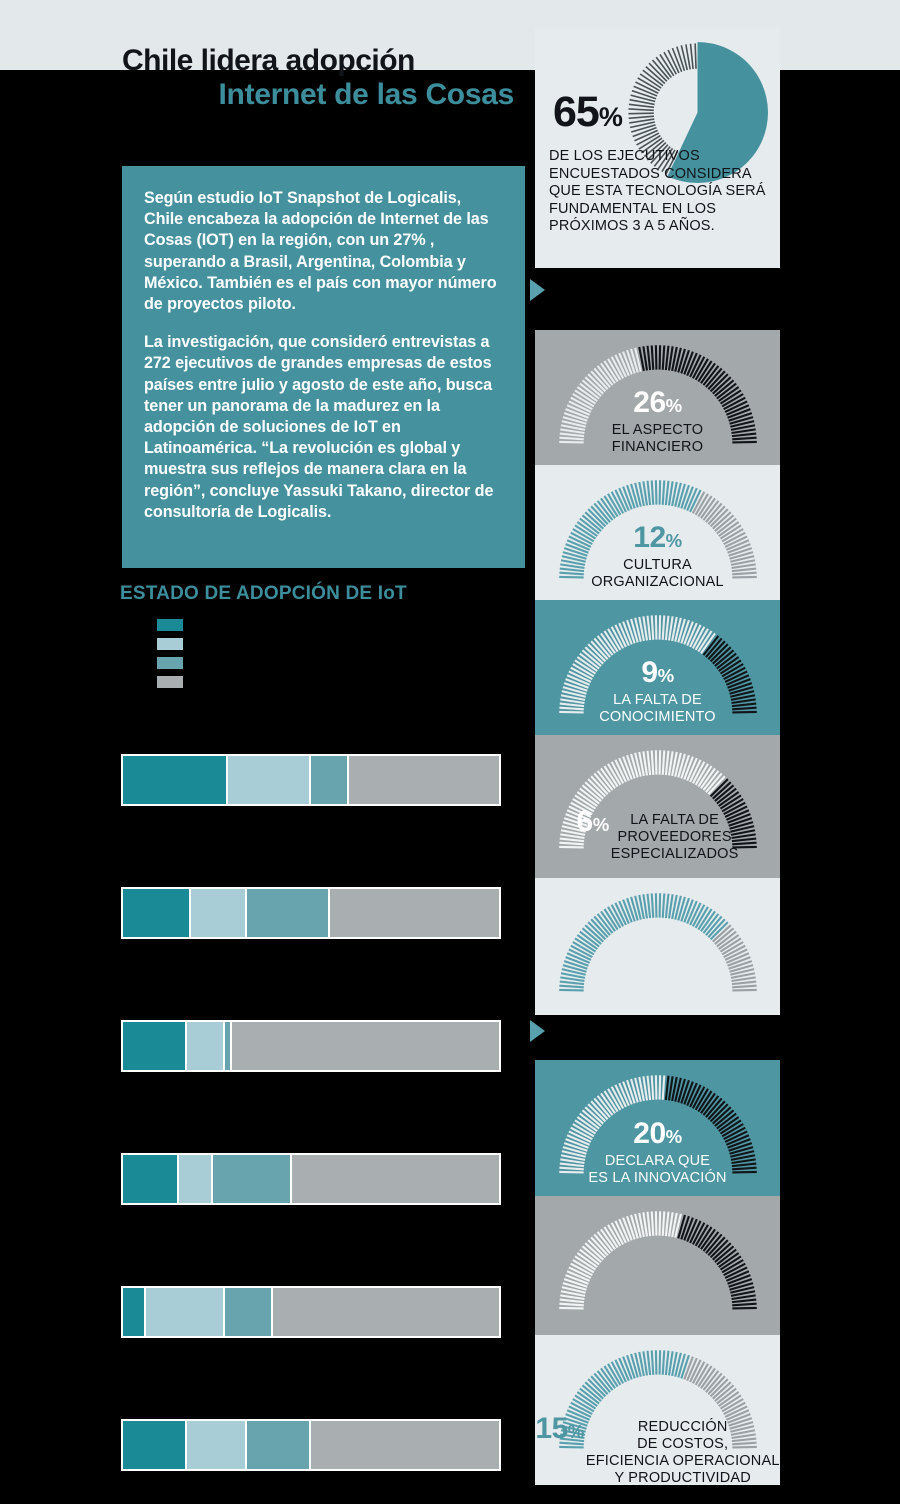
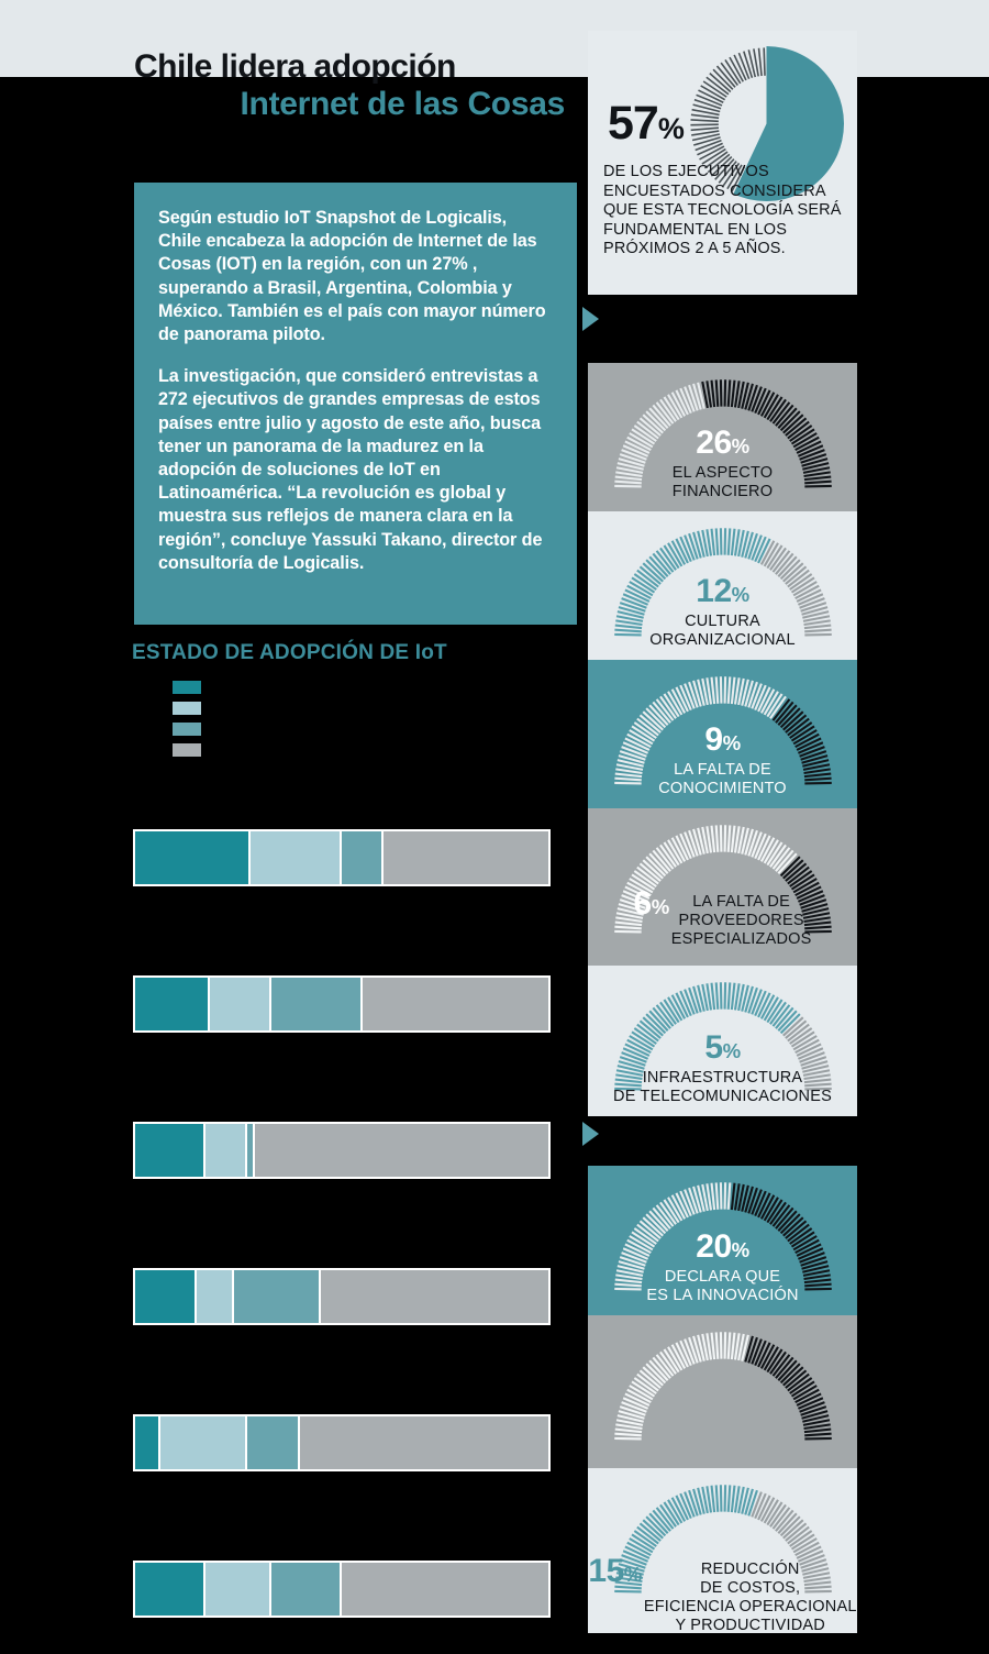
  Chile lidera adopción
  Internet de las Cosas
- Según estudio IoT Snapshot de Logicalis, Chile encabeza la adopción de Internet de las Cosas (IOT) en la región, con un 27% , superando a Brasil, Argentina, Colombia y México. También es el país con mayor número de proyectos piloto.
+ Según estudio IoT Snapshot de Logicalis, Chile encabeza la adopción de Internet de las Cosas (IOT) en la región, con un 27% , superando a Brasil, Argentina, Colombia y México. También es el país con mayor número de panorama piloto.
  La investigación, que consideró entrevistas a 272 ejecutivos de grandes empresas de estos países entre julio y agosto de este año, busca tener un panorama de la madurez en la adopción de soluciones de IoT en Latinoamérica. “La revolución es global y muestra sus reflejos de manera clara en la región”, concluye Yassuki Takano, director de consultoría de Logicalis.
  ESTADO DE ADOPCIÓN DE IoT
- 65%
+ 57%
- DE LOS EJECUTIVOS ENCUESTADOS CONSIDERA QUE ESTA TECNOLOGÍA SERÁ FUNDAMENTAL EN LOS PRÓXIMOS 3 A 5 AÑOS.
+ DE LOS EJECUTIVOS ENCUESTADOS CONSIDERA QUE ESTA TECNOLOGÍA SERÁ FUNDAMENTAL EN LOS PRÓXIMOS 2 A 5 AÑOS.
  26%
  EL ASPECTO
  FINANCIERO
  12%
  CULTURA
  ORGANIZACIONAL
  9%
  LA FALTA DE
  CONOCIMIENTO
  6%
  LA FALTA DE
  PROVEEDORES
  ESPECIALIZADOS
+ 5%
+ INFRAESTRUCTURA
+ DE TELECOMUNICACIONES
  20%
  DECLARA QUE
  ES LA INNOVACIÓN
  15%
  REDUCCIÓN
  DE COSTOS,
  EFICIENCIA OPERACIONAL
  Y PRODUCTIVIDAD
